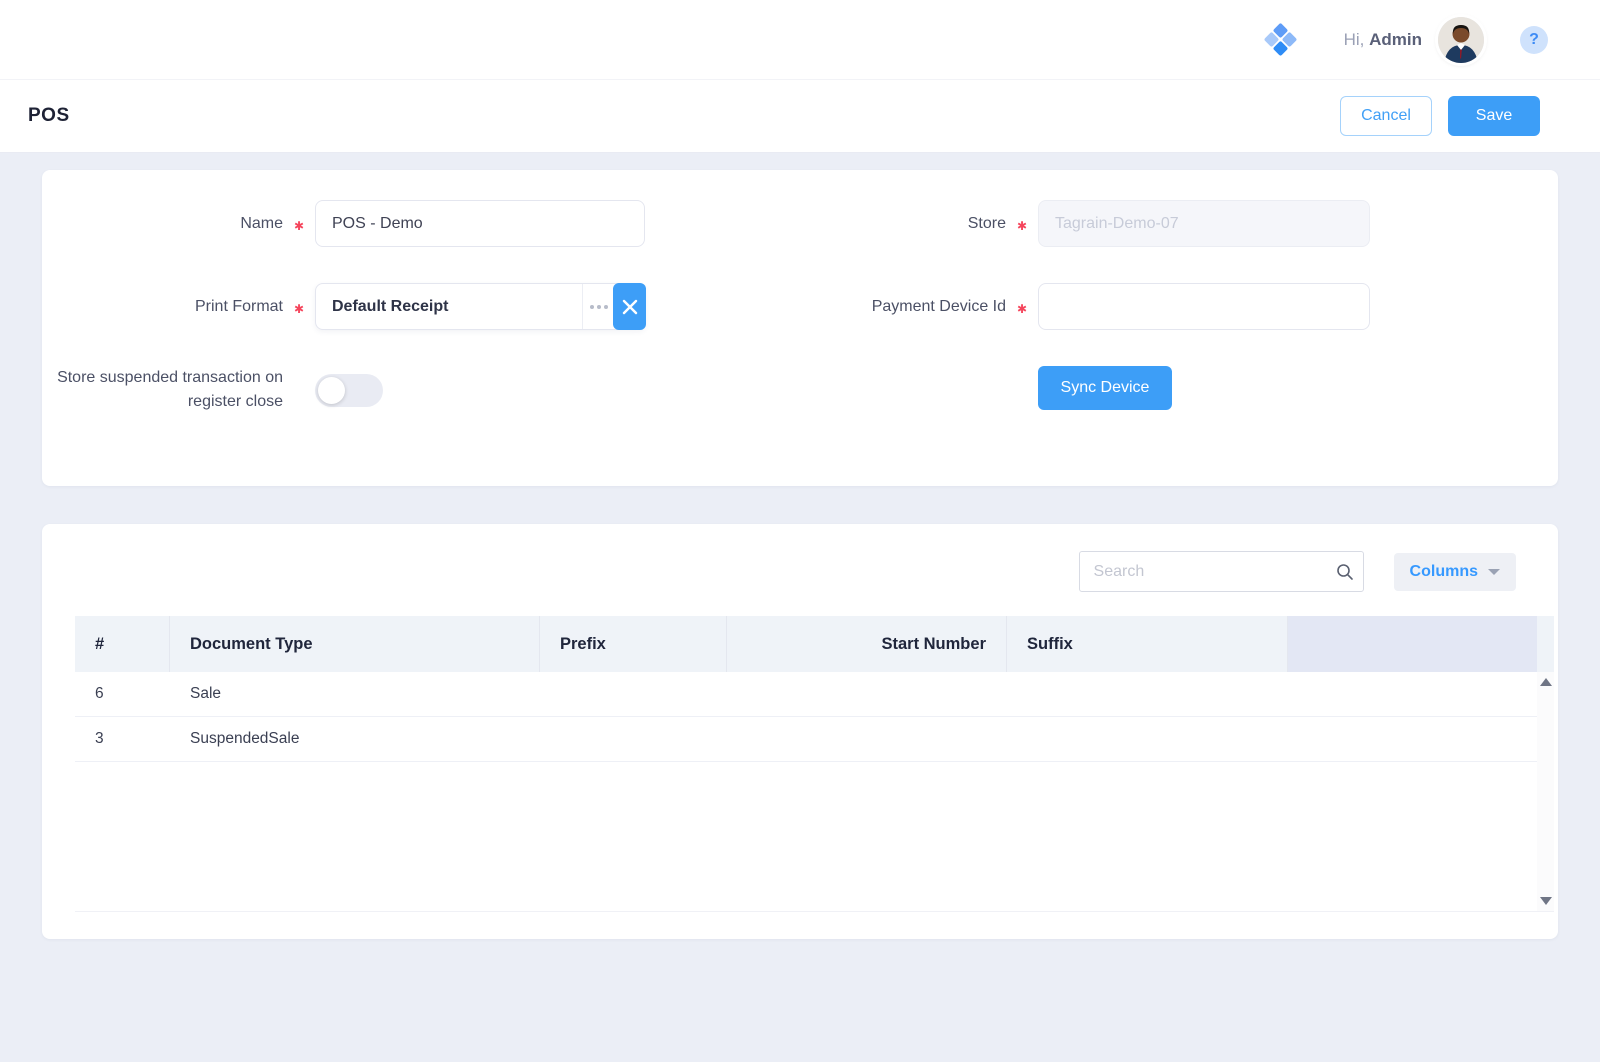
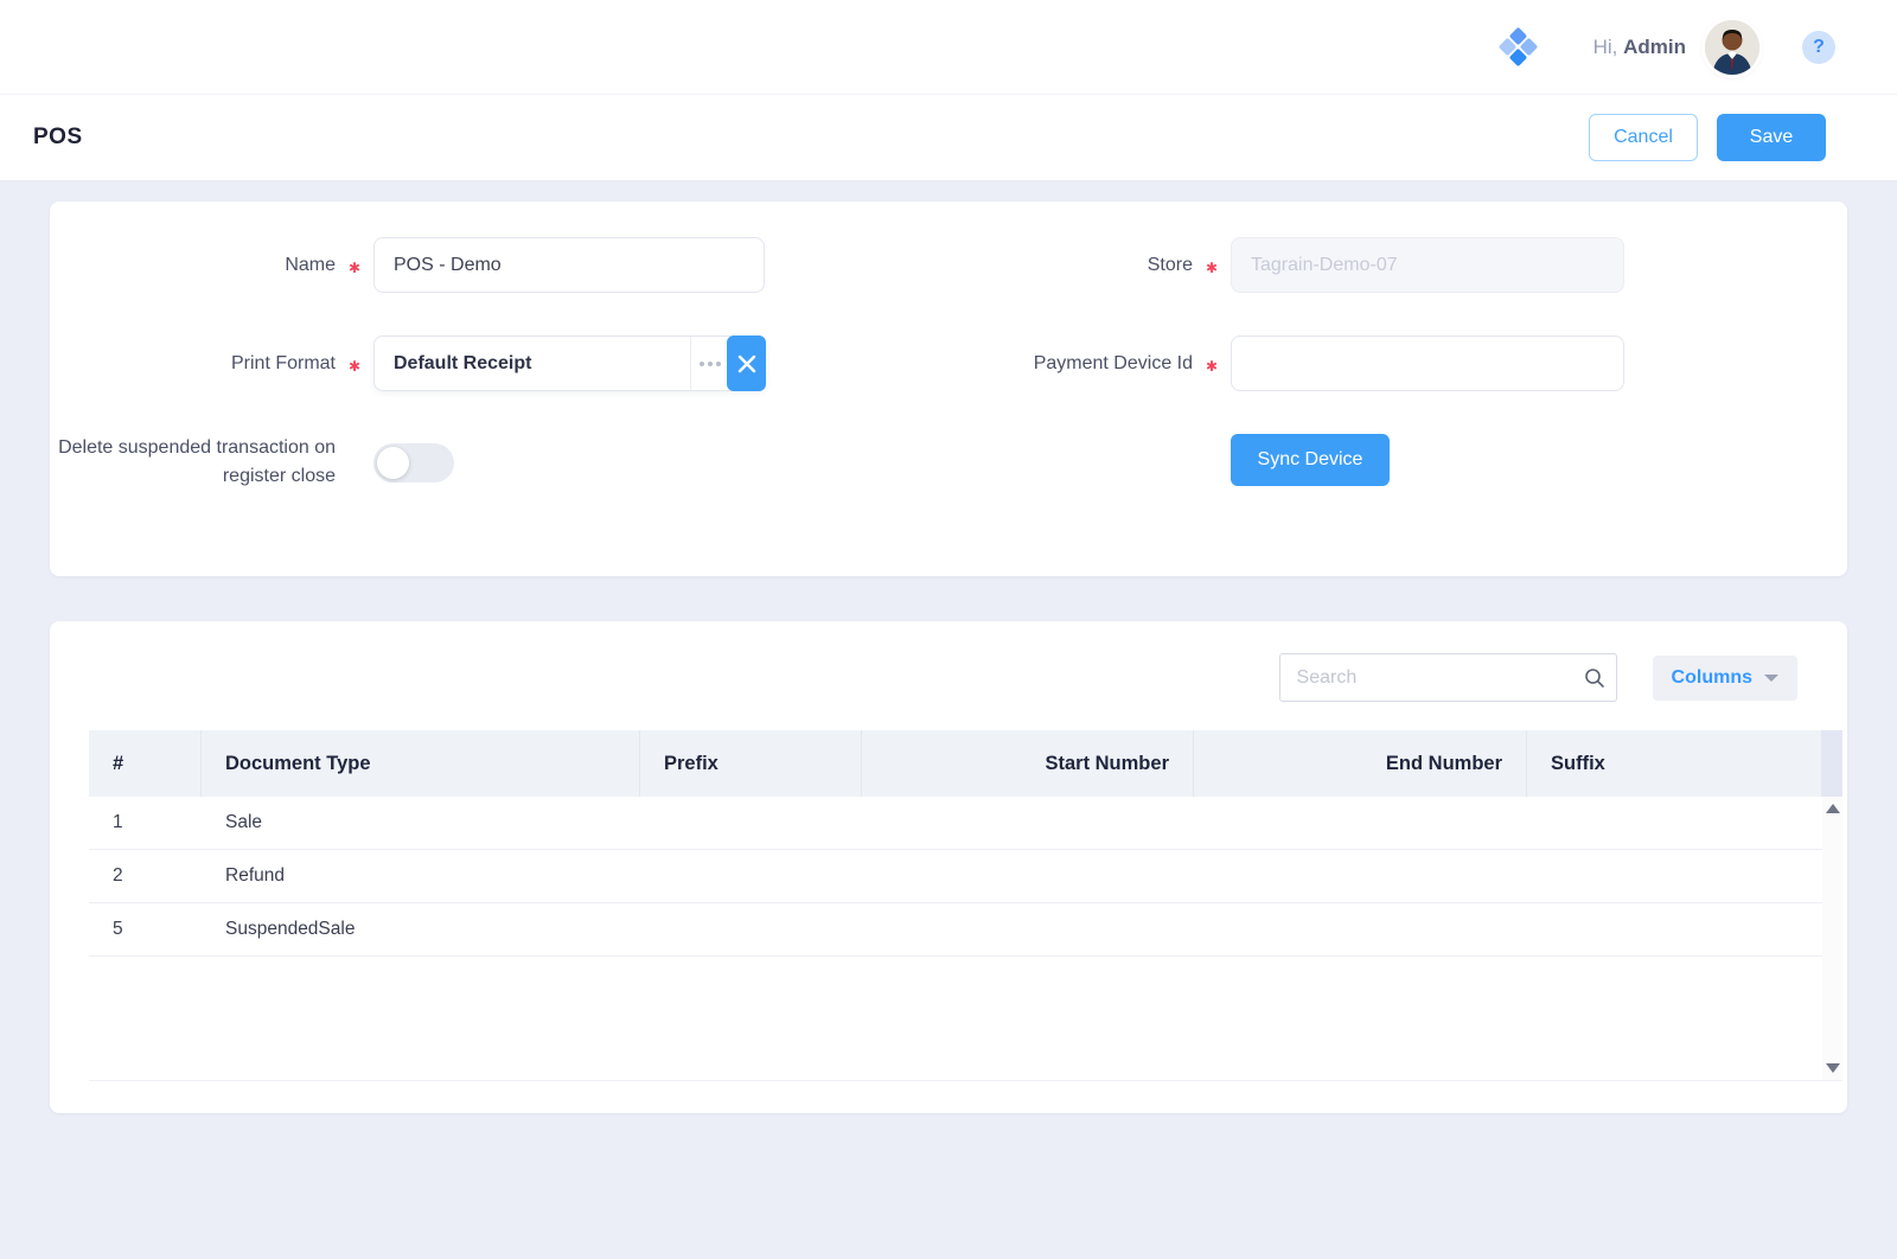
  Hi, Admin
  ?
  POS
  Cancel
  Save
  Name
  ✱
  POS - Demo
  Print Format
  ✱
  Default Receipt
- Store suspended transaction on register close
+ Delete suspended transaction on register close
  Store
  ✱
  Tagrain-Demo-07
  Payment Device Id
  ✱
  Sync Device
  Search
  Columns
  #
  Document Type
  Prefix
  Start Number
+ End Number
  Suffix
- 6
+ 1
  Sale
+ 2
+ Refund
- 3
+ 5
  SuspendedSale
